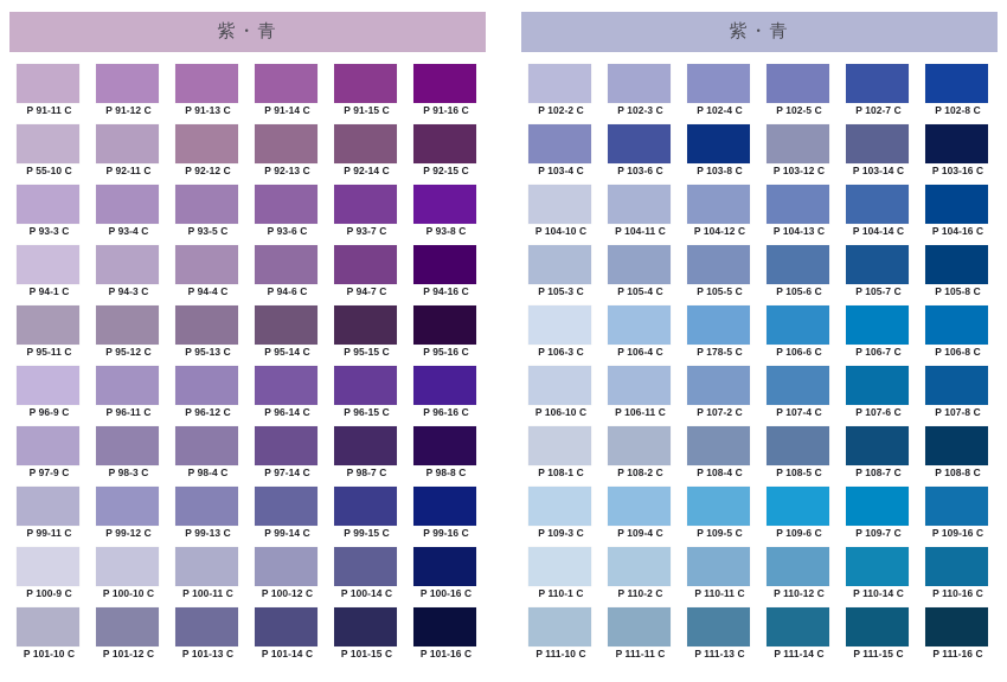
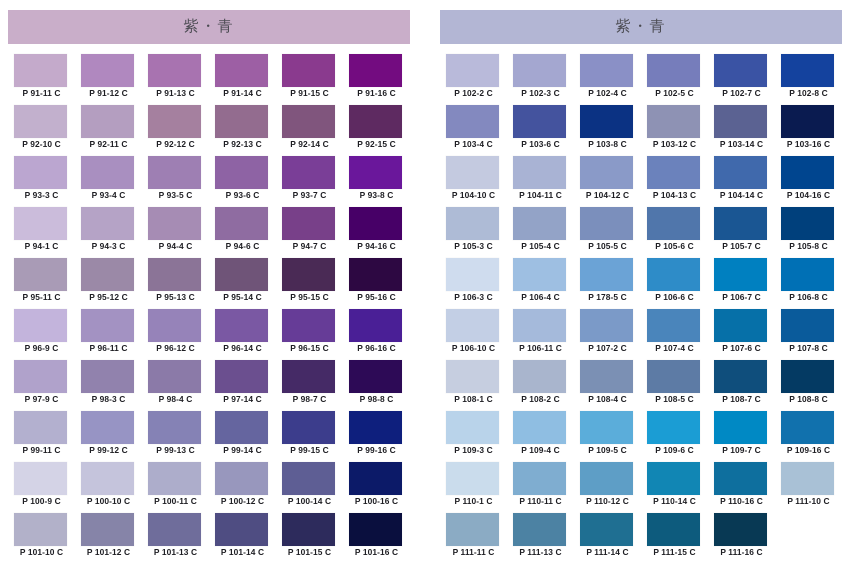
  紫・青
  P 91-11 C
  P 91-12 C
  P 91-13 C
  P 91-14 C
  P 91-15 C
  P 91-16 C
- P 55-10 C
+ P 92-10 C
  P 92-11 C
  P 92-12 C
  P 92-13 C
  P 92-14 C
  P 92-15 C
  P 93-3 C
  P 93-4 C
  P 93-5 C
  P 93-6 C
  P 93-7 C
  P 93-8 C
  P 94-1 C
  P 94-3 C
  P 94-4 C
  P 94-6 C
  P 94-7 C
  P 94-16 C
  P 95-11 C
  P 95-12 C
  P 95-13 C
  P 95-14 C
  P 95-15 C
  P 95-16 C
  P 96-9 C
  P 96-11 C
  P 96-12 C
  P 96-14 C
  P 96-15 C
  P 96-16 C
  P 97-9 C
  P 98-3 C
  P 98-4 C
  P 97-14 C
  P 98-7 C
  P 98-8 C
  P 99-11 C
  P 99-12 C
  P 99-13 C
  P 99-14 C
  P 99-15 C
  P 99-16 C
  P 100-9 C
  P 100-10 C
  P 100-11 C
  P 100-12 C
  P 100-14 C
  P 100-16 C
  P 101-10 C
  P 101-12 C
  P 101-13 C
  P 101-14 C
  P 101-15 C
  P 101-16 C
  紫・青
  P 102-2 C
  P 102-3 C
  P 102-4 C
  P 102-5 C
  P 102-7 C
  P 102-8 C
  P 103-4 C
  P 103-6 C
  P 103-8 C
  P 103-12 C
  P 103-14 C
  P 103-16 C
  P 104-10 C
  P 104-11 C
  P 104-12 C
  P 104-13 C
  P 104-14 C
  P 104-16 C
  P 105-3 C
  P 105-4 C
  P 105-5 C
  P 105-6 C
  P 105-7 C
  P 105-8 C
  P 106-3 C
  P 106-4 C
  P 178-5 C
  P 106-6 C
  P 106-7 C
  P 106-8 C
  P 106-10 C
  P 106-11 C
  P 107-2 C
  P 107-4 C
  P 107-6 C
  P 107-8 C
  P 108-1 C
  P 108-2 C
  P 108-4 C
  P 108-5 C
  P 108-7 C
  P 108-8 C
  P 109-3 C
  P 109-4 C
  P 109-5 C
  P 109-6 C
  P 109-7 C
  P 109-16 C
  P 110-1 C
- P 110-2 C
  P 110-11 C
  P 110-12 C
  P 110-14 C
  P 110-16 C
  P 111-10 C
  P 111-11 C
  P 111-13 C
  P 111-14 C
  P 111-15 C
  P 111-16 C
